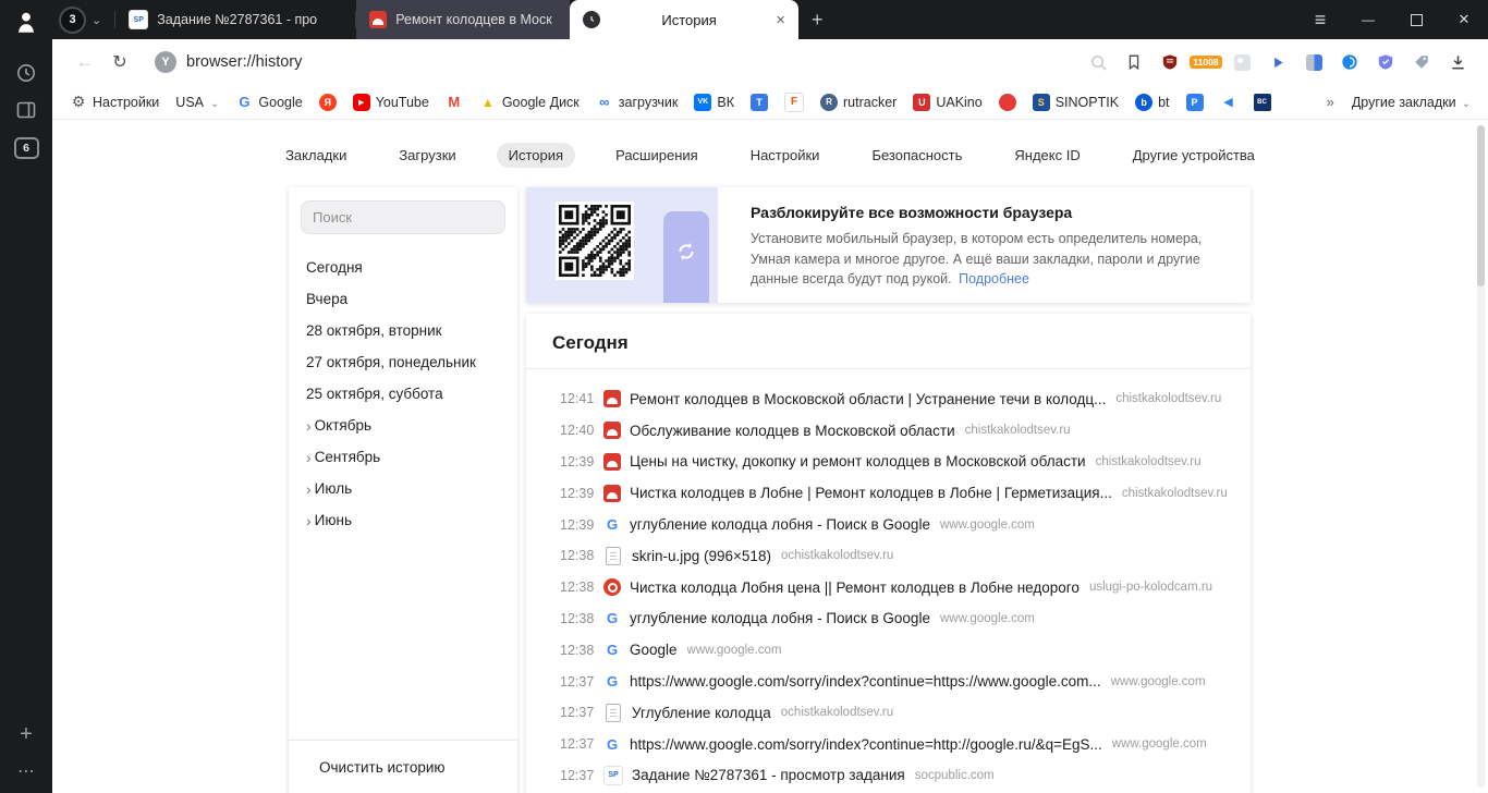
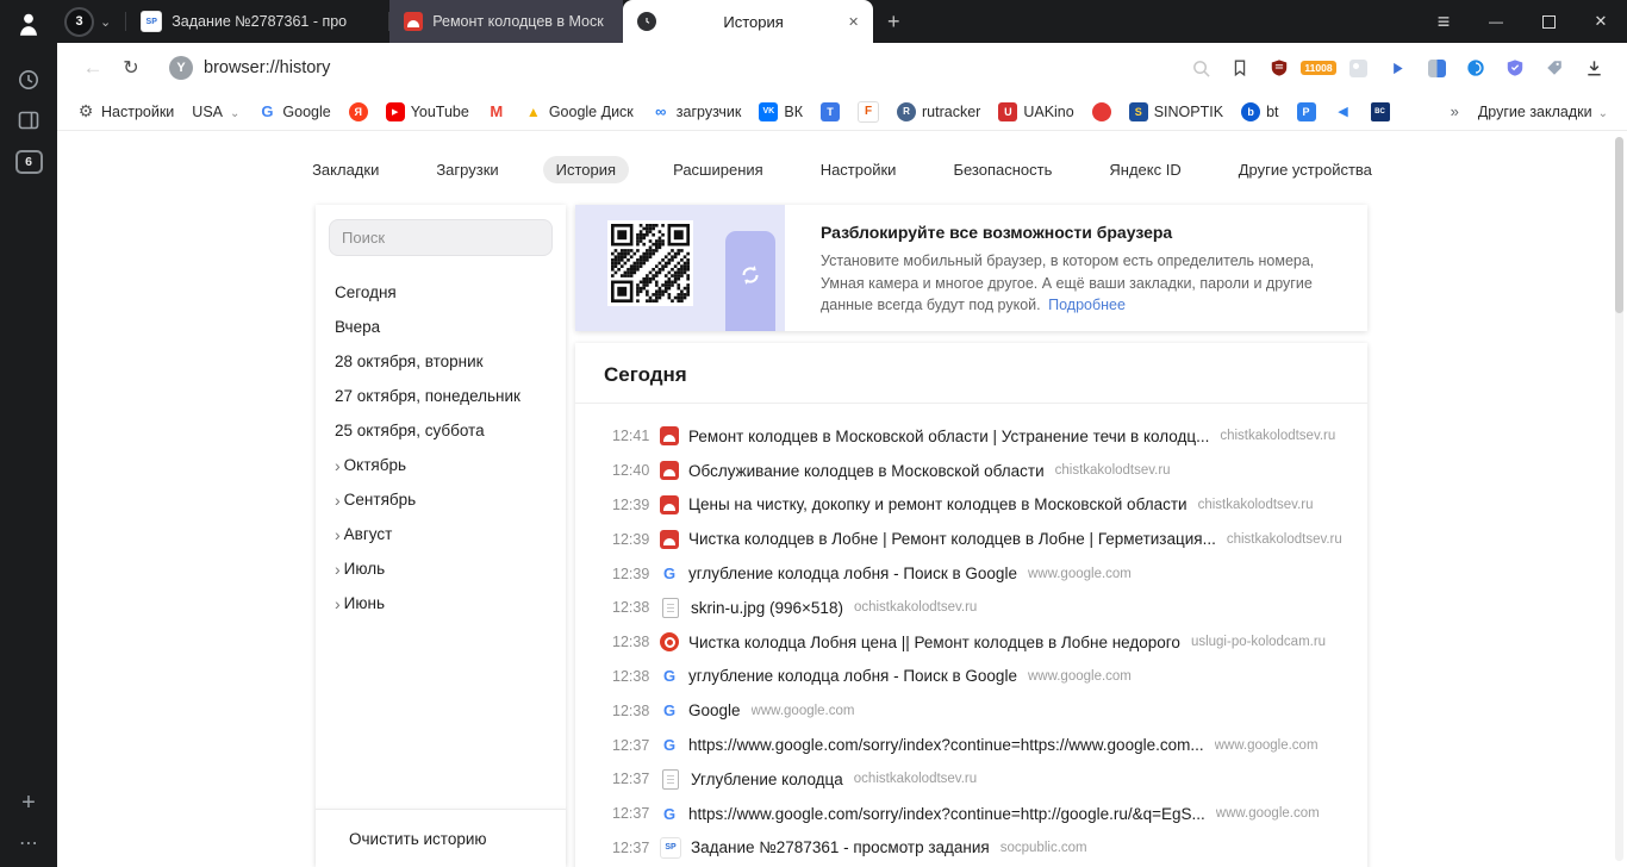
  6
  3
  Задание №2787361 - про
  Ремонт колодцев в Моск
  История
  Y
  browser://history
  11008
  Настройки
  USA
  Google
  YouTube
  Google Диск
  загрузчик
  ВК
  rutracker
  UAKino
  SINOPTIK
  bt
  »
  Другие закладки
  Закладки
  Загрузки
  История
  Расширения
  Настройки
  Безопасность
  Яндекс ID
  Другие устройства
  Поиск
  Сегодня
  Вчера
  28 октября, вторник
  27 октября, понедельник
  25 октября, суббота
  Октябрь
  Сентябрь
+ Август
  Июль
  Июнь
  Очистить историю
  Разблокируйте все возможности браузера
  Установите мобильный браузер, в котором есть определитель номера, Умная камера и многое другое. А ещё ваши закладки, пароли и другие данные всегда будут под рукой. Подробнее
  Сегодня
  12:41
  Ремонт колодцев в Московской области | Устранение течи в колодц...
  chistkakolodtsev.ru
  12:40
  Обслуживание колодцев в Московской области
  chistkakolodtsev.ru
  12:39
  Цены на чистку, докопку и ремонт колодцев в Московской области
  chistkakolodtsev.ru
  12:39
  Чистка колодцев в Лобне | Ремонт колодцев в Лобне | Герметизация...
  chistkakolodtsev.ru
  12:39
  углубление колодца лобня - Поиск в Google
  www.google.com
  12:38
  skrin-u.jpg (996×518)
  ochistkakolodtsev.ru
  12:38
  Чистка колодца Лобня цена || Ремонт колодцев в Лобне недорого
  uslugi-po-kolodcam.ru
  12:38
  углубление колодца лобня - Поиск в Google
  www.google.com
  12:38
  Google
  www.google.com
  12:37
  https://www.google.com/sorry/index?continue=https://www.google.com...
  www.google.com
  12:37
  Углубление колодца
  ochistkakolodtsev.ru
  12:37
  https://www.google.com/sorry/index?continue=http://google.ru/&q=EgS...
  www.google.com
  12:37
  Задание №2787361 - просмотр задания
  socpublic.com
